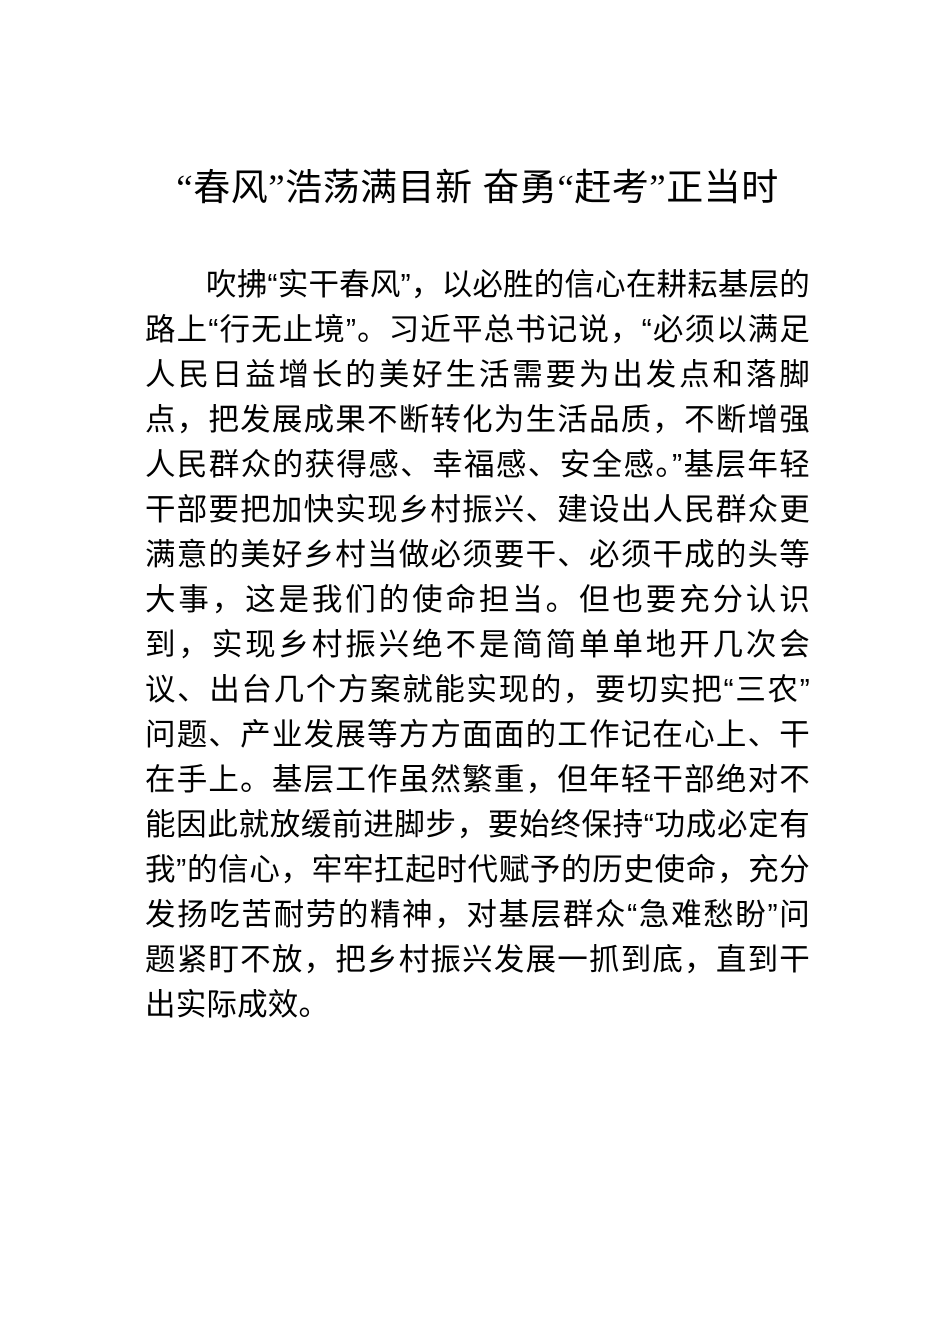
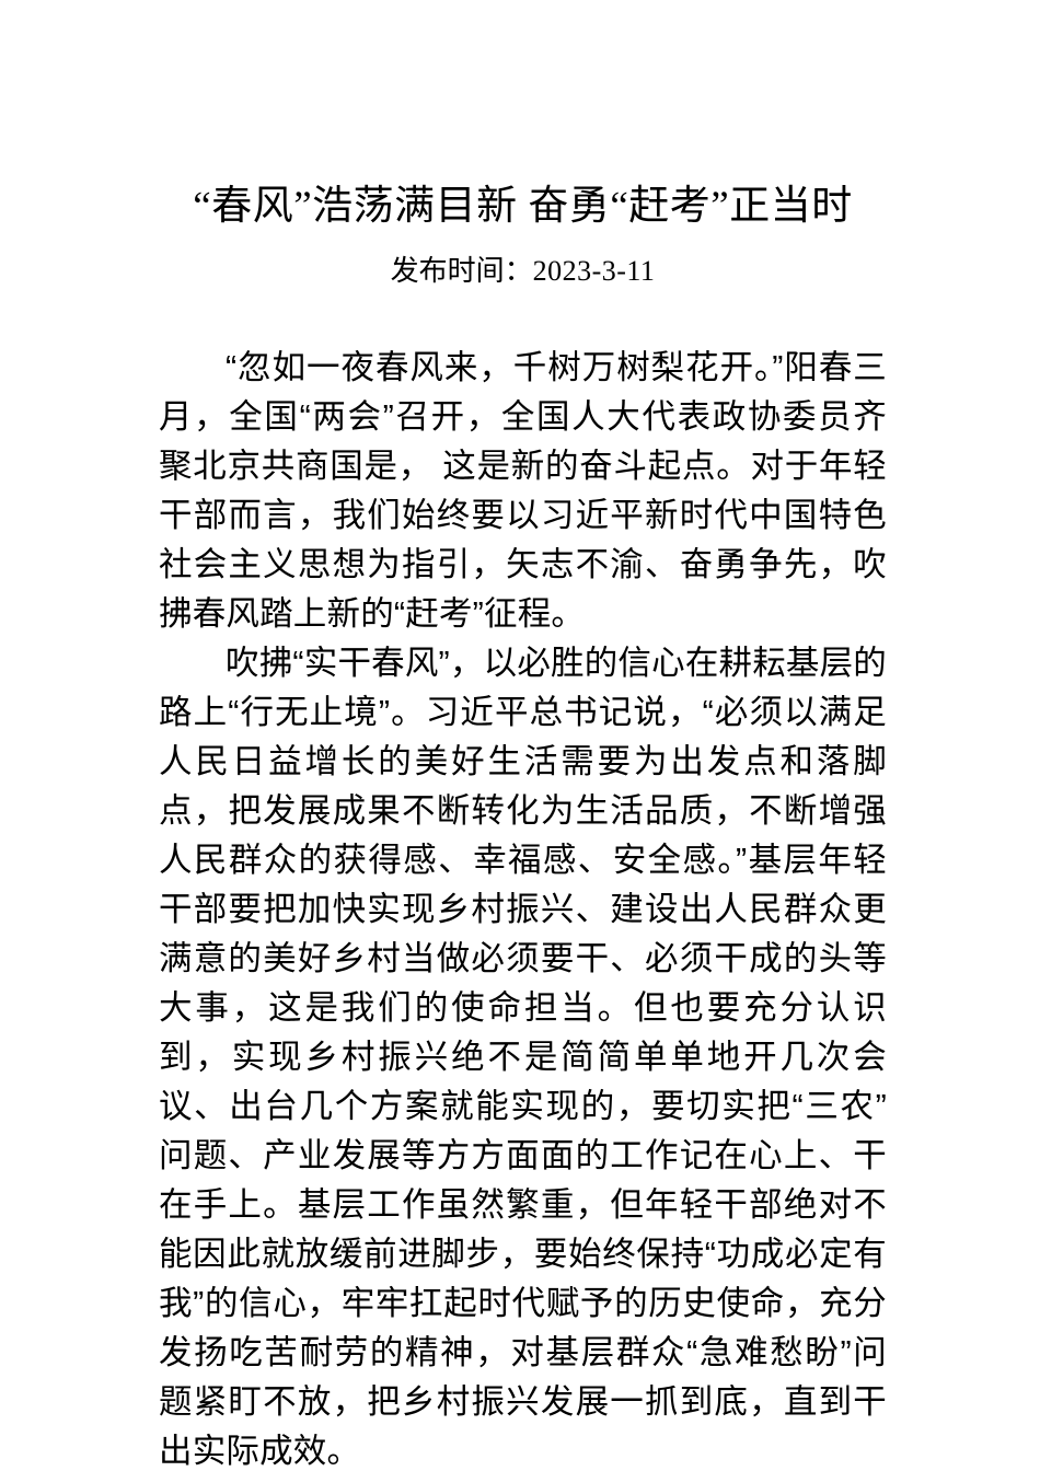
  “春风”浩荡满目新 奋勇“赶考”正当时
+ 发布时间：2023-3-11
+ “忽如一夜春风来，千树万树梨花开。”阳春三月，全国“两会”召开，全国人大代表政协委员齐聚北京共商国是， 这是新的奋斗起点。对于年轻干部而言，我们始终要以习近平新时代中国特色社会主义思想为指引，矢志不渝、奋勇争先，吹拂春风踏上新的“赶考”征程。
  吹拂“实干春风”，以必胜的信心在耕耘基层的路上“行无止境”。习近平总书记说，“必须以满足人民日益增长的美好生活需要为出发点和落脚点，把发展成果不断转化为生活品质，不断增强人民群众的获得感、幸福感、安全感。”基层年轻干部要把加快实现乡村振兴、建设出人民群众更满意的美好乡村当做必须要干、必须干成的头等大事，这是我们的使命担当。但也要充分认识到，实现乡村振兴绝不是简简单单地开几次会议、出台几个方案就能实现的，要切实把“三农”问题、产业发展等方方面面的工作记在心上、干在手上。基层工作虽然繁重，但年轻干部绝对不能因此就放缓前进脚步，要始终保持“功成必定有我”的信心，牢牢扛起时代赋予的历史使命，充分发扬吃苦耐劳的精神，对基层群众“急难愁盼”问题紧盯不放，把乡村振兴发展一抓到底，直到干出实际成效。
